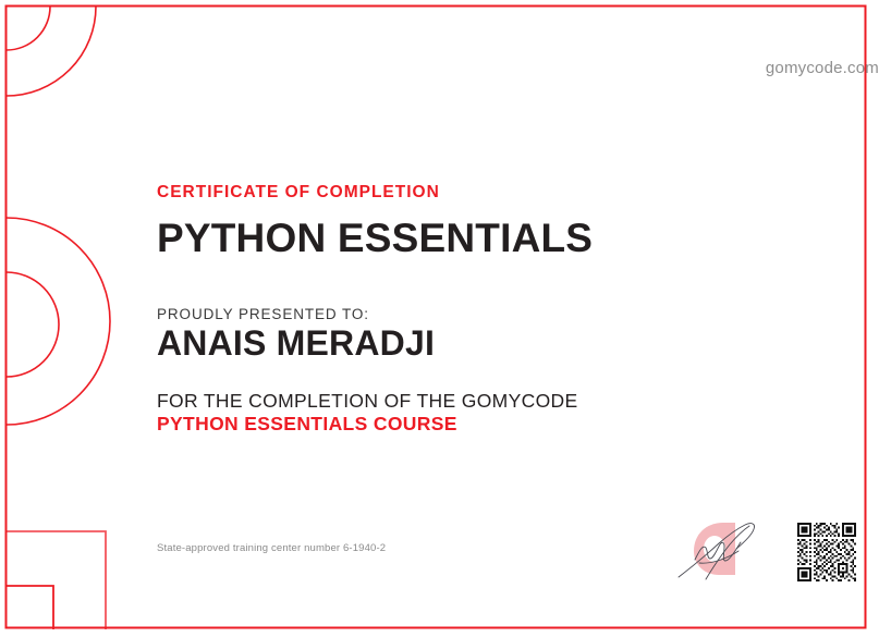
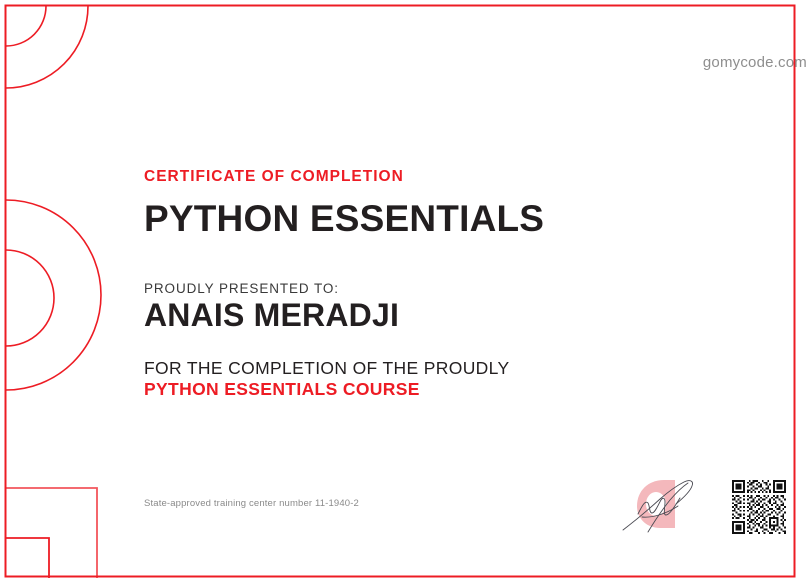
  gomycode.com
  CERTIFICATE OF COMPLETION
  PYTHON ESSENTIALS
  PROUDLY PRESENTED TO:
  ANAIS MERADJI
- FOR THE COMPLETION OF THE GOMYCODE
+ FOR THE COMPLETION OF THE PROUDLY
  PYTHON ESSENTIALS COURSE
- State-approved training center number 6-1940-2
+ State-approved training center number 11-1940-2
